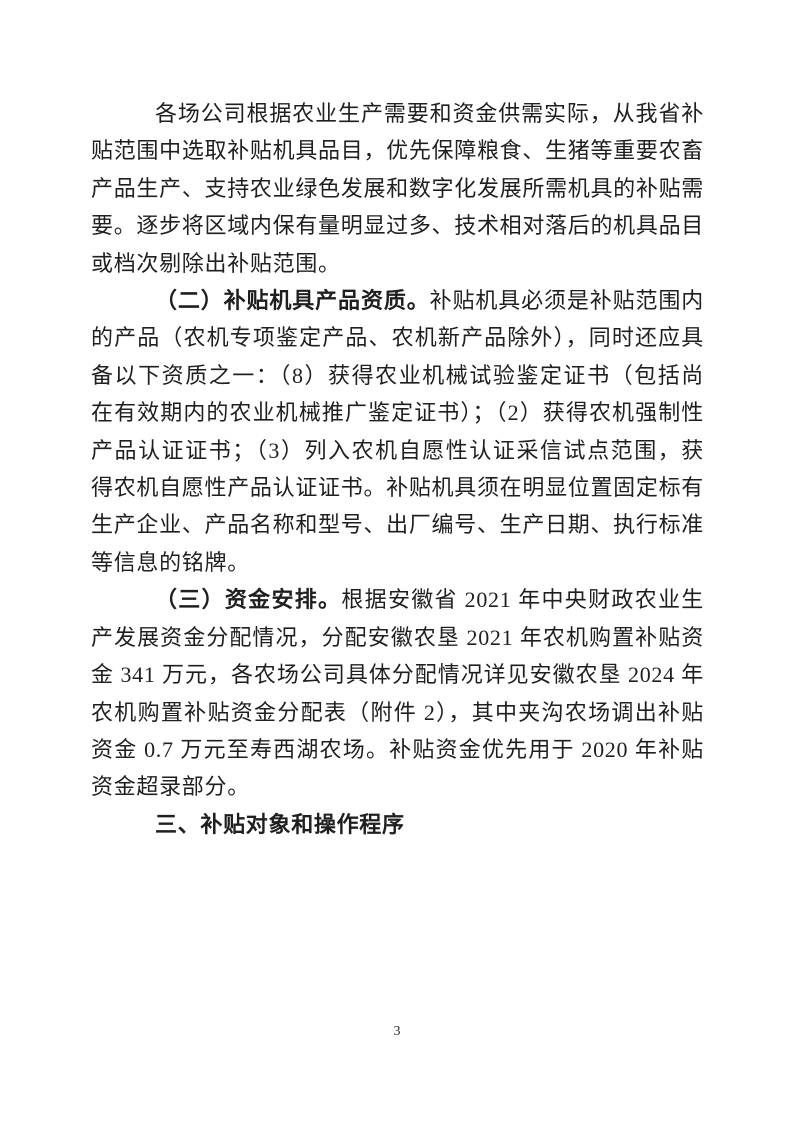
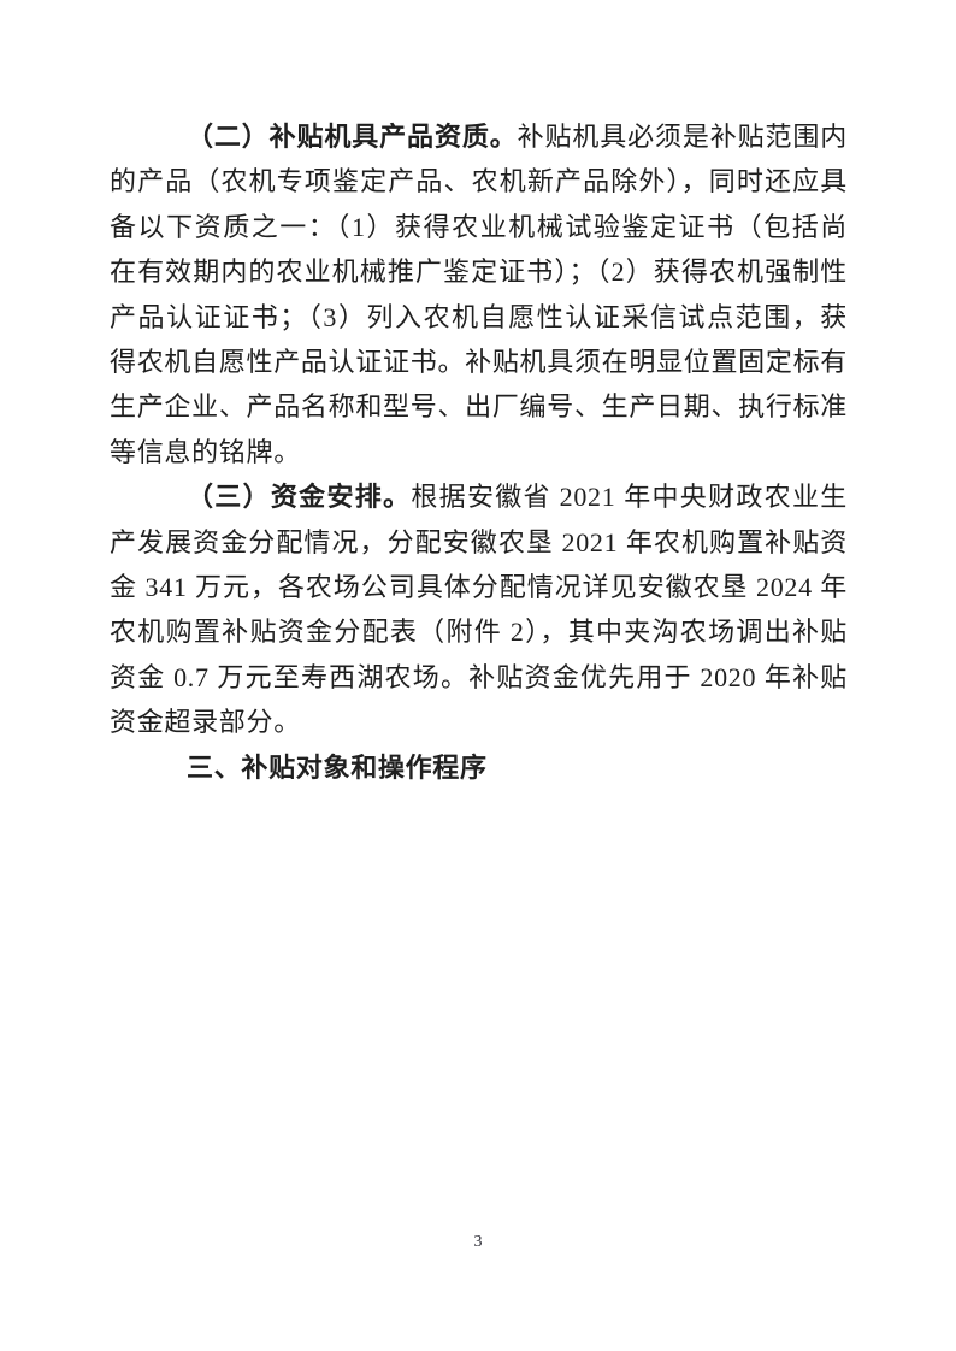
- 各场公司根据农业生产需要和资金供需实际，从我省补贴范围中选取补贴机具品目，优先保障粮食、生猪等重要农畜产品生产、支持农业绿色发展和数字化发展所需机具的补贴需要。逐步将区域内保有量明显过多、技术相对落后的机具品目或档次剔除出补贴范围。
- （二）补贴机具产品资质。补贴机具必须是补贴范围内的产品（农机专项鉴定产品、农机新产品除外），同时还应具备以下资质之一：（8）获得农业机械试验鉴定证书（包括尚在有效期内的农业机械推广鉴定证书）；（2）获得农机强制性产品认证证书；（3）列入农机自愿性认证采信试点范围，获得农机自愿性产品认证证书。补贴机具须在明显位置固定标有生产企业、产品名称和型号、出厂编号、生产日期、执行标准等信息的铭牌。
+ （二）补贴机具产品资质。补贴机具必须是补贴范围内的产品（农机专项鉴定产品、农机新产品除外），同时还应具备以下资质之一：（1）获得农业机械试验鉴定证书（包括尚在有效期内的农业机械推广鉴定证书）；（2）获得农机强制性产品认证证书；（3）列入农机自愿性认证采信试点范围，获得农机自愿性产品认证证书。补贴机具须在明显位置固定标有生产企业、产品名称和型号、出厂编号、生产日期、执行标准等信息的铭牌。
  （三）资金安排。根据安徽省 2021 年中央财政农业生产发展资金分配情况，分配安徽农垦 2021 年农机购置补贴资金 341 万元，各农场公司具体分配情况详见安徽农垦 2024 年农机购置补贴资金分配表（附件 2），其中夹沟农场调出补贴资金 0.7 万元至寿西湖农场。补贴资金优先用于 2020 年补贴资金超录部分。
  三、补贴对象和操作程序
  3
